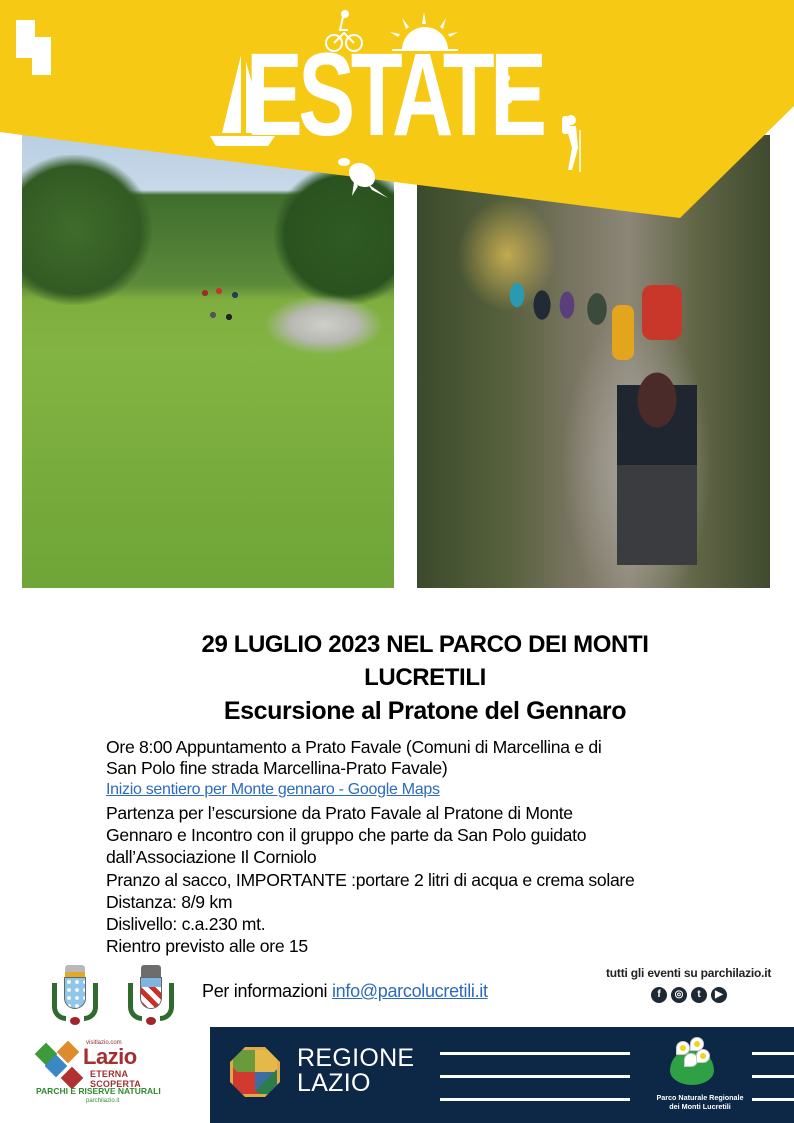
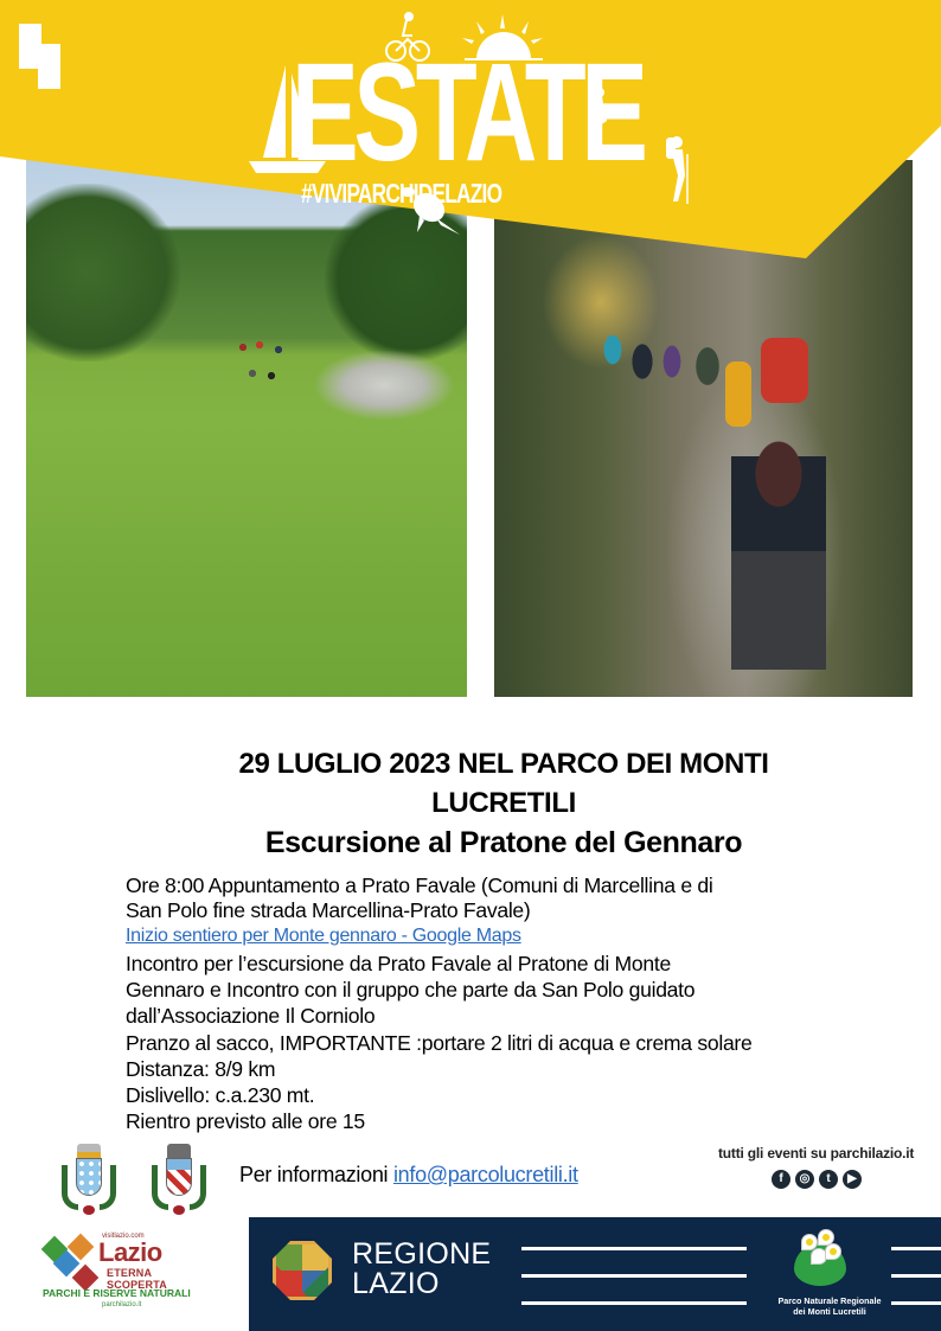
  ESTATE
+ #VIVIPARCHIDELAZIO
  29 LUGLIO 2023 NEL PARCO DEI MONTI
  LUCRETILI
  Escursione al Pratone del Gennaro
  Ore 8:00 Appuntamento a Prato Favale (Comuni di Marcellina e di
  San Polo fine strada Marcellina-Prato Favale)
  Inizio sentiero per Monte gennaro - Google Maps
- Partenza per l’escursione da Prato Favale al Pratone di Monte
+ Incontro per l’escursione da Prato Favale al Pratone di Monte
  Gennaro e Incontro con il gruppo che parte da San Polo guidato
  dall’Associazione Il Corniolo
  Pranzo al sacco, IMPORTANTE :portare 2 litri di acqua e crema solare
  Distanza: 8/9 km
  Dislivello: c.a.230 mt.
  Rientro previsto alle ore 15
  Per informazioni info@parcolucretili.it
  tutti gli eventi su parchilazio.it
  f
  ◎
  t
  ▶
  Lazio
  ETERNA SCOPERTA
  PARCHI E RISERVE NATURALI
  REGIONE
  LAZIO
  Parco Naturale Regionale
  dei Monti Lucretili
